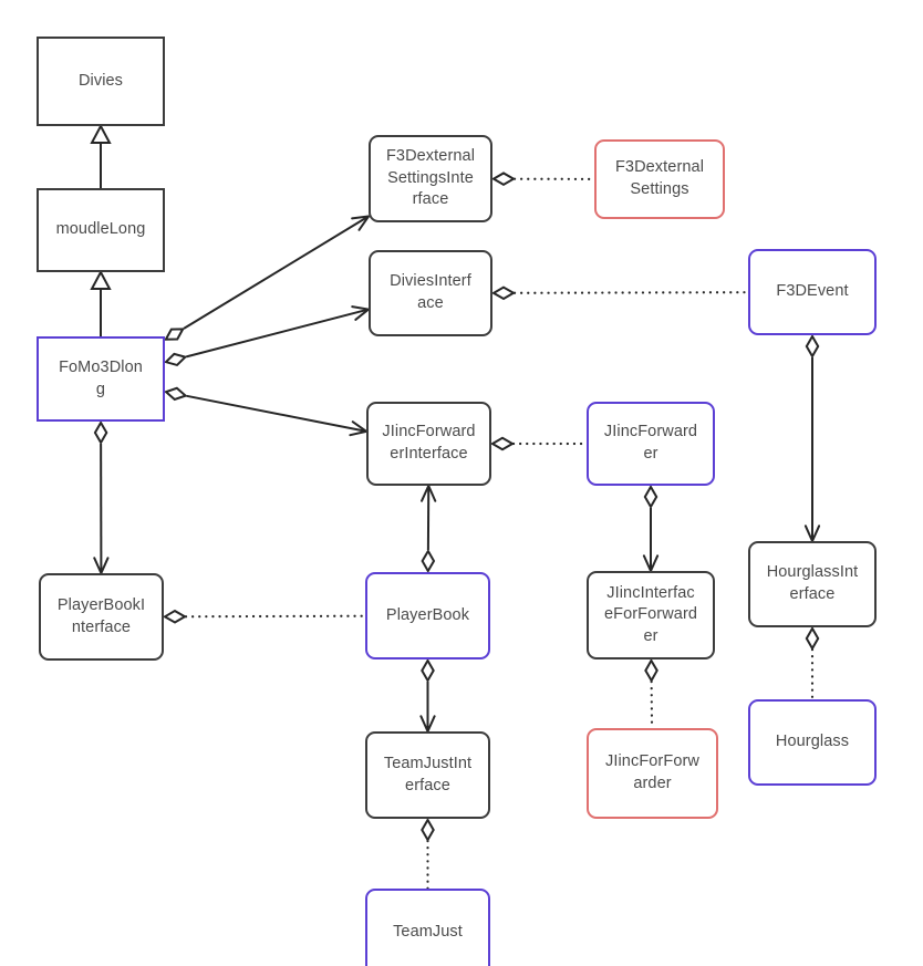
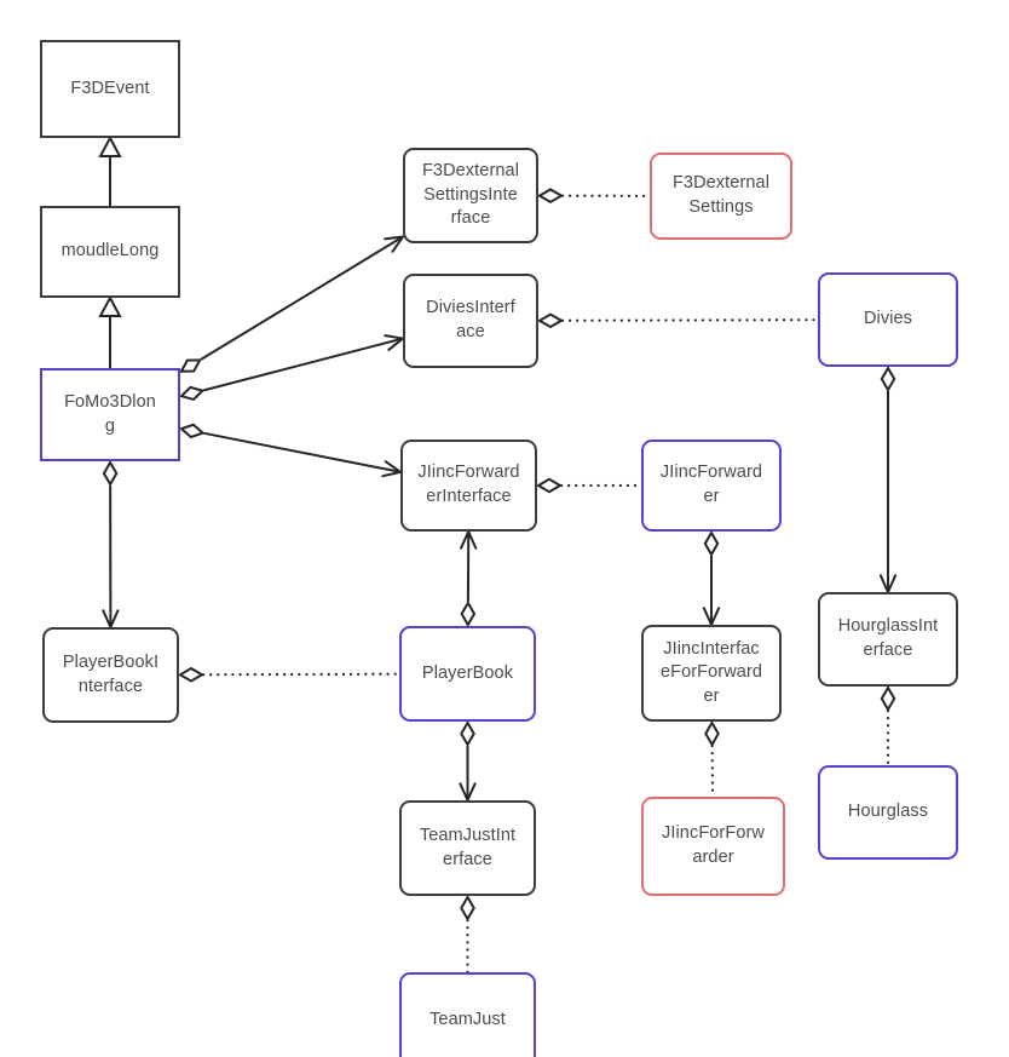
- Divies
+ F3DEvent
  moudleLong
  FoMo3Dlon
  g
  PlayerBookI
  nterface
  F3Dexternal
  SettingsInte
  rface
  DiviesInterf
  ace
  JIincForward
  erInterface
  PlayerBook
  TeamJustInt
  erface
  TeamJust
  F3Dexternal
  Settings
  JIincForward
  er
  JIincInterfac
  eForForward
  er
  JIincForForw
  arder
- F3DEvent
+ Divies
  HourglassInt
  erface
  Hourglass
